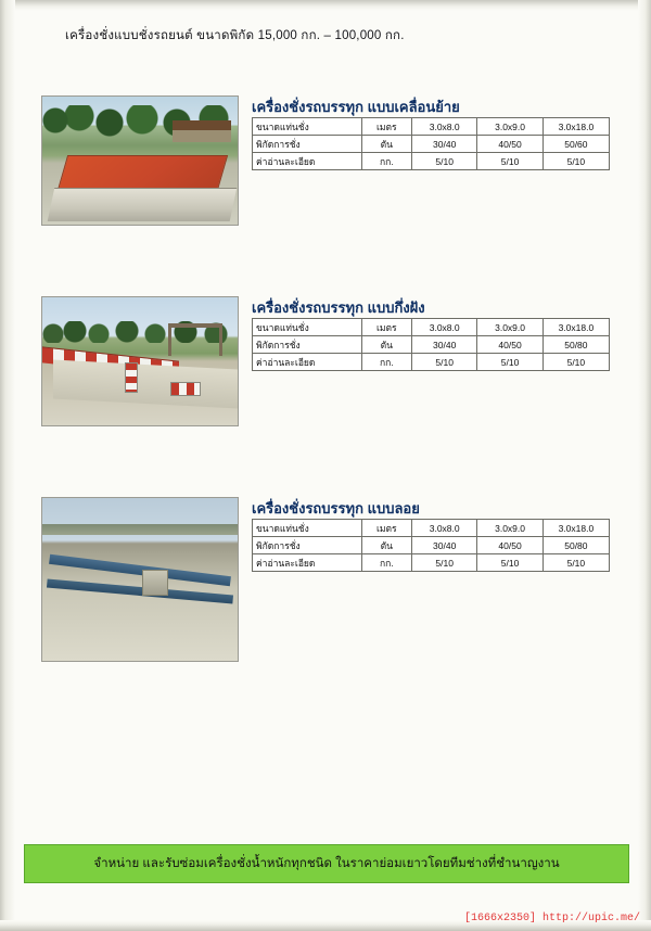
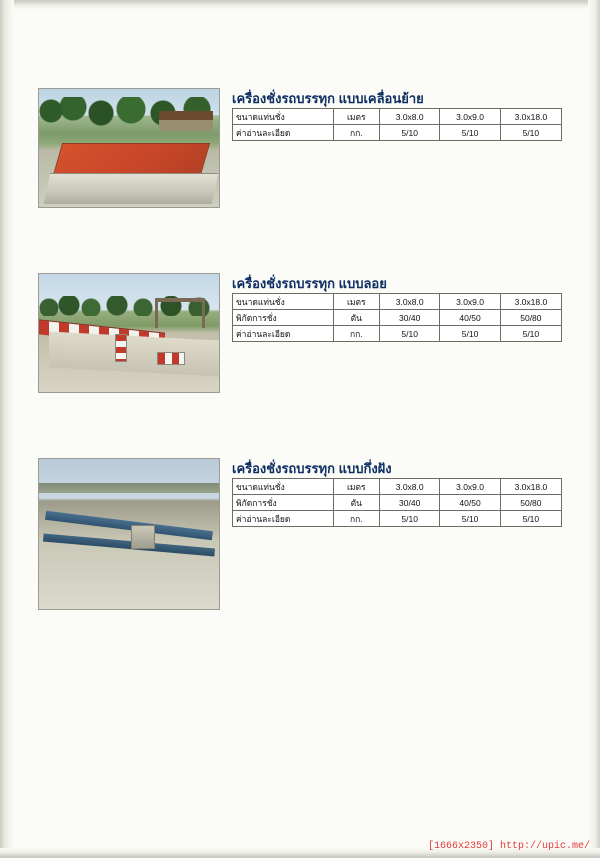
- เครื่องชั่งแบบชั่งรถยนต์ ขนาดพิกัด 15,000 กก. – 100,000 กก.
  เครื่องชั่งรถบรรทุก แบบเคลื่อนย้าย
  ขนาดแท่นชั่ง	เมตร	3.0x8.0	3.0x9.0	3.0x18.0
- พิกัดการชั่ง	ตัน	30/40	40/50	50/60
  ค่าอ่านละเอียด	กก.	5/10	5/10	5/10
- เครื่องชั่งรถบรรทุก แบบกึ่งฝัง
+ เครื่องชั่งรถบรรทุก แบบลอย
  ขนาดแท่นชั่ง	เมตร	3.0x8.0	3.0x9.0	3.0x18.0
  พิกัดการชั่ง	ตัน	30/40	40/50	50/80
  ค่าอ่านละเอียด	กก.	5/10	5/10	5/10
- เครื่องชั่งรถบรรทุก แบบลอย
+ เครื่องชั่งรถบรรทุก แบบกึ่งฝัง
  ขนาดแท่นชั่ง	เมตร	3.0x8.0	3.0x9.0	3.0x18.0
  พิกัดการชั่ง	ตัน	30/40	40/50	50/80
  ค่าอ่านละเอียด	กก.	5/10	5/10	5/10
- จำหน่าย และรับซ่อมเครื่องชั่งน้ำหนักทุกชนิด ในราคาย่อมเยาวโดยทีมช่างที่ชำนาญงาน
  [1666x2350] http://upic.me/
